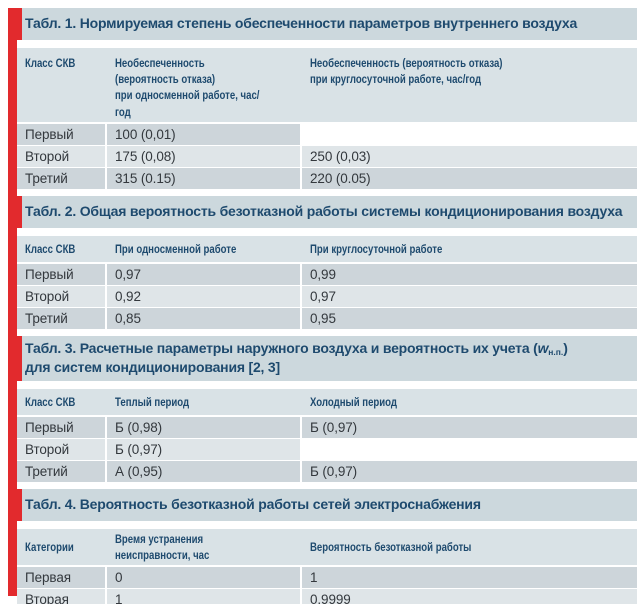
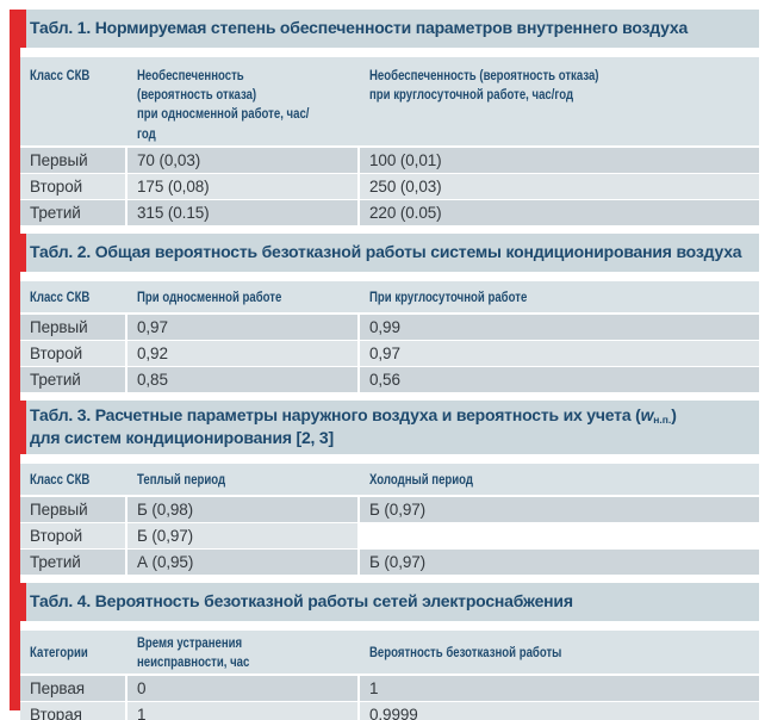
  Табл. 1. Нормируемая степень обеспеченности параметров внутреннего воздуха
  Класс СКВ
  Необеспеченность (вероятность отказа)
  при односменной работе, час/год
  Необеспеченность (вероятность отказа)
  при круглосуточной работе, час/год
  Первый
+ 70 (0,03)
  100 (0,01)
  Второй
  175 (0,08)
  250 (0,03)
  Третий
  315 (0.15)
  220 (0.05)
  Табл. 2. Общая вероятность безотказной работы системы кондиционирования воздуха
  Класс СКВ
  При односменной работе
  При круглосуточной работе
  Первый
  0,97
  0,99
  Второй
  0,92
  0,97
  Третий
  0,85
- 0,95
+ 0,56
  Табл. 3. Расчетные параметры наружного воздуха и вероятность их учета (wн.п.)
  для систем кондиционирования [2, 3]
  Класс СКВ
  Теплый период
  Холодный период
  Первый
  Б (0,98)
  Б (0,97)
  Второй
  Б (0,97)
  Третий
  А (0,95)
  Б (0,97)
  Табл. 4. Вероятность безотказной работы сетей электроснабжения
  Категории
  Время устранения неисправности, час
  Вероятность безотказной работы
  Первая
  0
  1
  Вторая
  1
  0,9999
